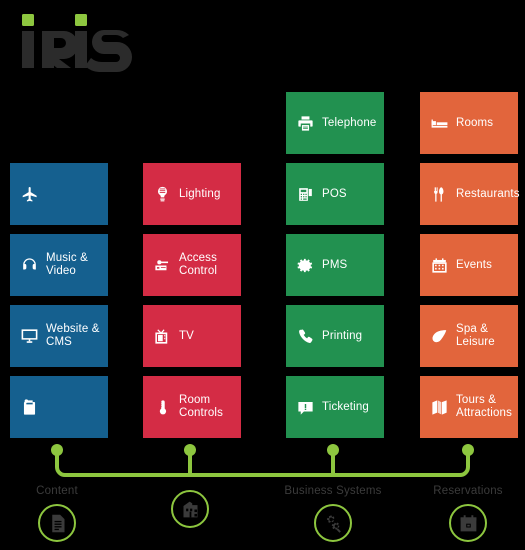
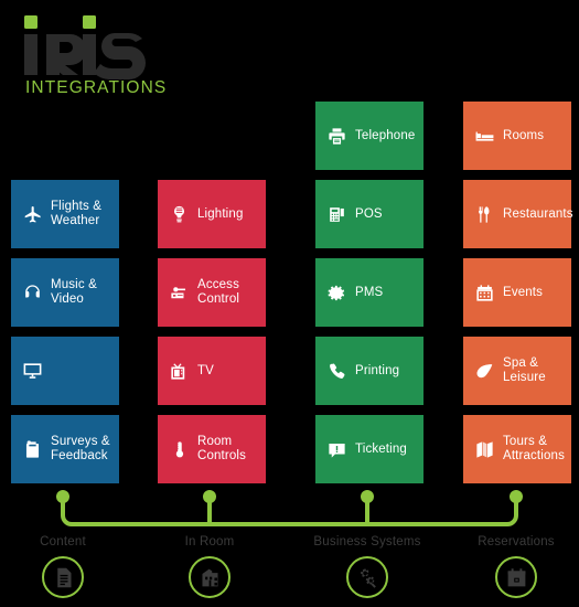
+ INTEGRATIONS
  Telephone
  Rooms
+ Flights &
+ Weather
  Lighting
  POS
  Restaurants
  Music &
  Video
  Access
  Control
  PMS
  Events
- Website &
- CMS
  TV
  Printing
  Spa &
  Leisure
+ Surveys &
+ Feedback
  Room
  Controls
  Ticketing
  Tours &
  Attractions
  Content
+ In Room
  Business Systems
  Reservations
